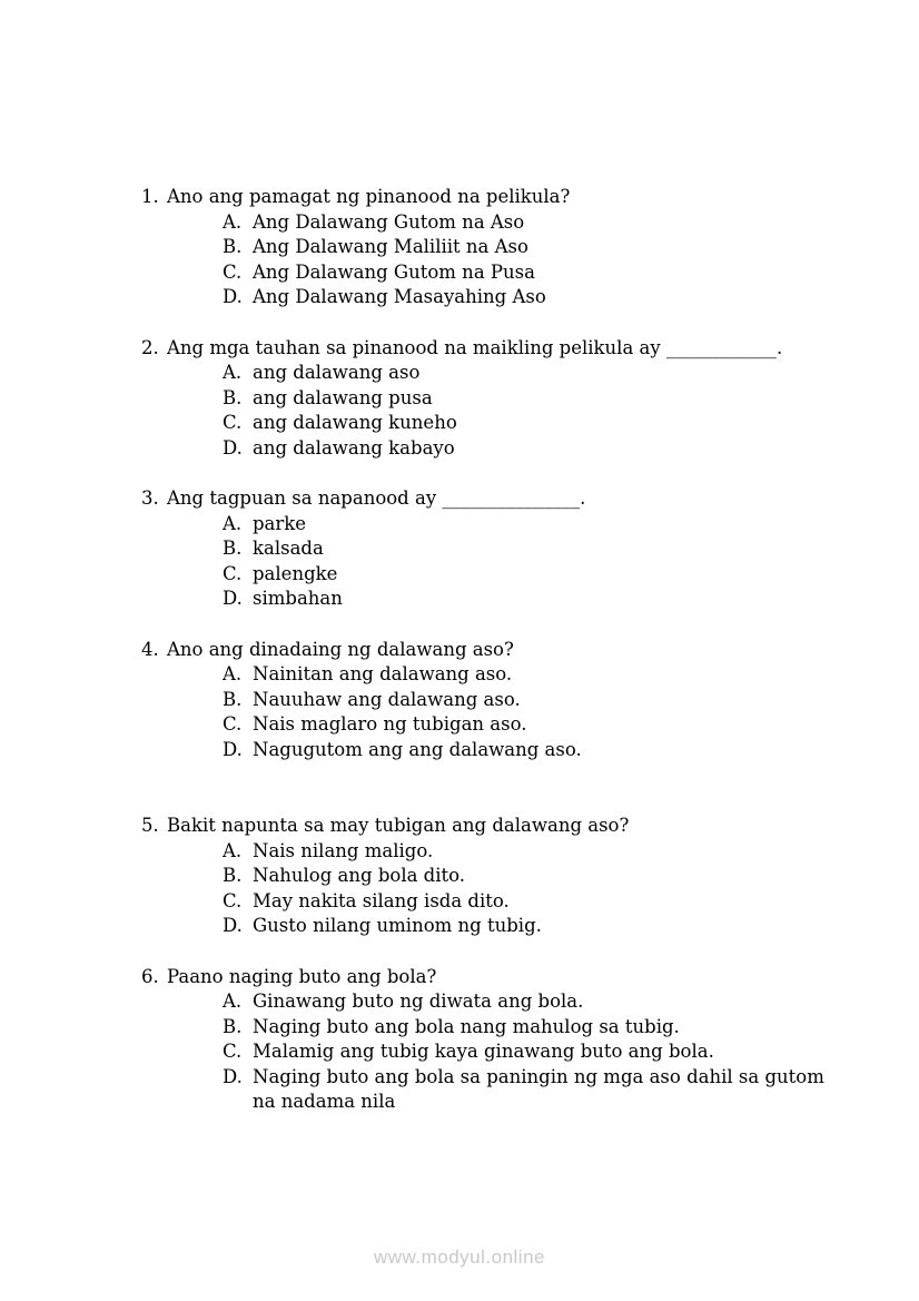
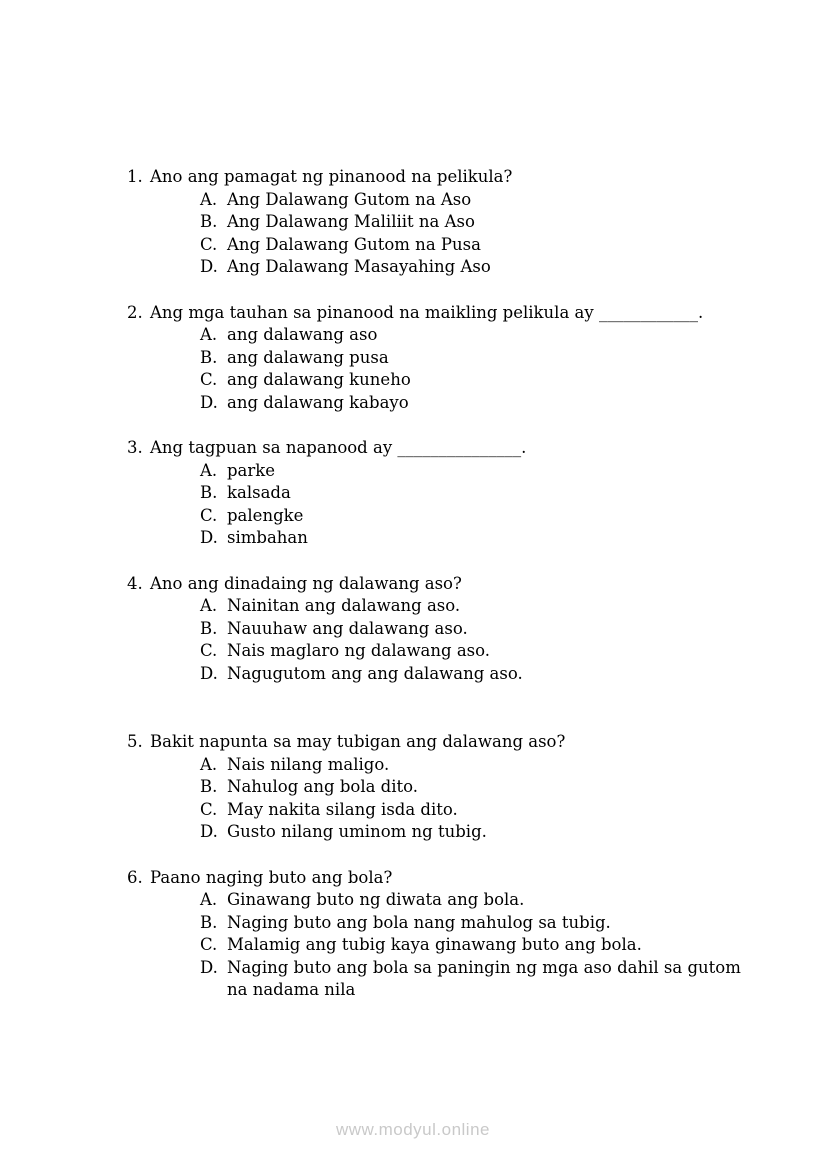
  1.
  Ano ang pamagat ng pinanood na pelikula?
  A.
  Ang Dalawang Gutom na Aso
  B.
  Ang Dalawang Maliliit na Aso
  C.
  Ang Dalawang Gutom na Pusa
  D.
  Ang Dalawang Masayahing Aso
  2.
  Ang mga tauhan sa pinanood na maikling pelikula ay ____________.
  A.
  ang dalawang aso
  B.
  ang dalawang pusa
  C.
  ang dalawang kuneho
  D.
  ang dalawang kabayo
  3.
  Ang tagpuan sa napanood ay _______________.
  A.
  parke
  B.
  kalsada
  C.
  palengke
  D.
  simbahan
  4.
  Ano ang dinadaing ng dalawang aso?
  A.
  Nainitan ang dalawang aso.
  B.
  Nauuhaw ang dalawang aso.
  C.
- Nais maglaro ng tubigan aso.
+ Nais maglaro ng dalawang aso.
  D.
  Nagugutom ang ang dalawang aso.
  5.
  Bakit napunta sa may tubigan ang dalawang aso?
  A.
  Nais nilang maligo.
  B.
  Nahulog ang bola dito.
  C.
  May nakita silang isda dito.
  D.
  Gusto nilang uminom ng tubig.
  6.
  Paano naging buto ang bola?
  A.
  Ginawang buto ng diwata ang bola.
  B.
  Naging buto ang bola nang mahulog sa tubig.
  C.
  Malamig ang tubig kaya ginawang buto ang bola.
  D.
  Naging buto ang bola sa paningin ng mga aso dahil sa gutom na nadama nila
  www.modyul.online
